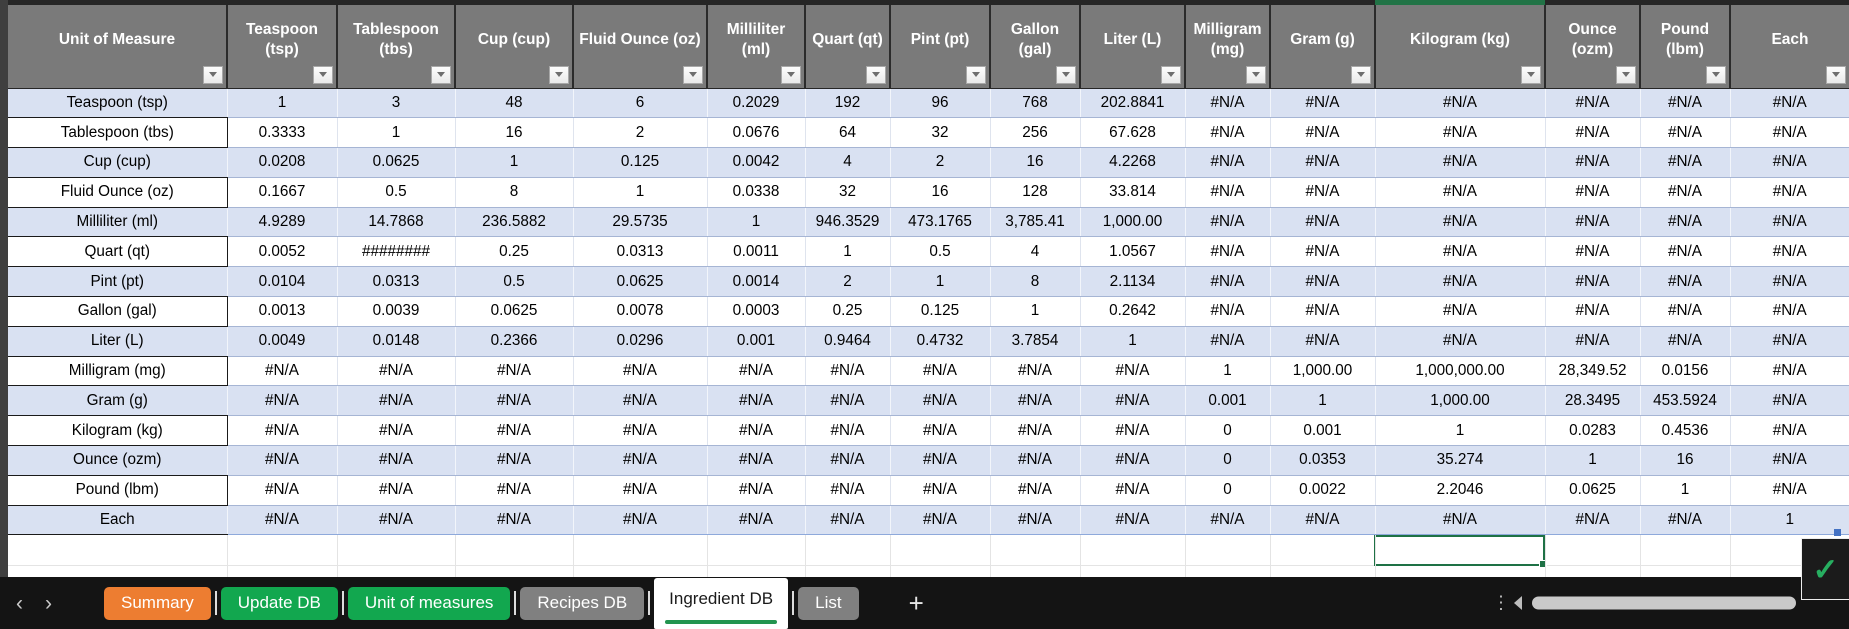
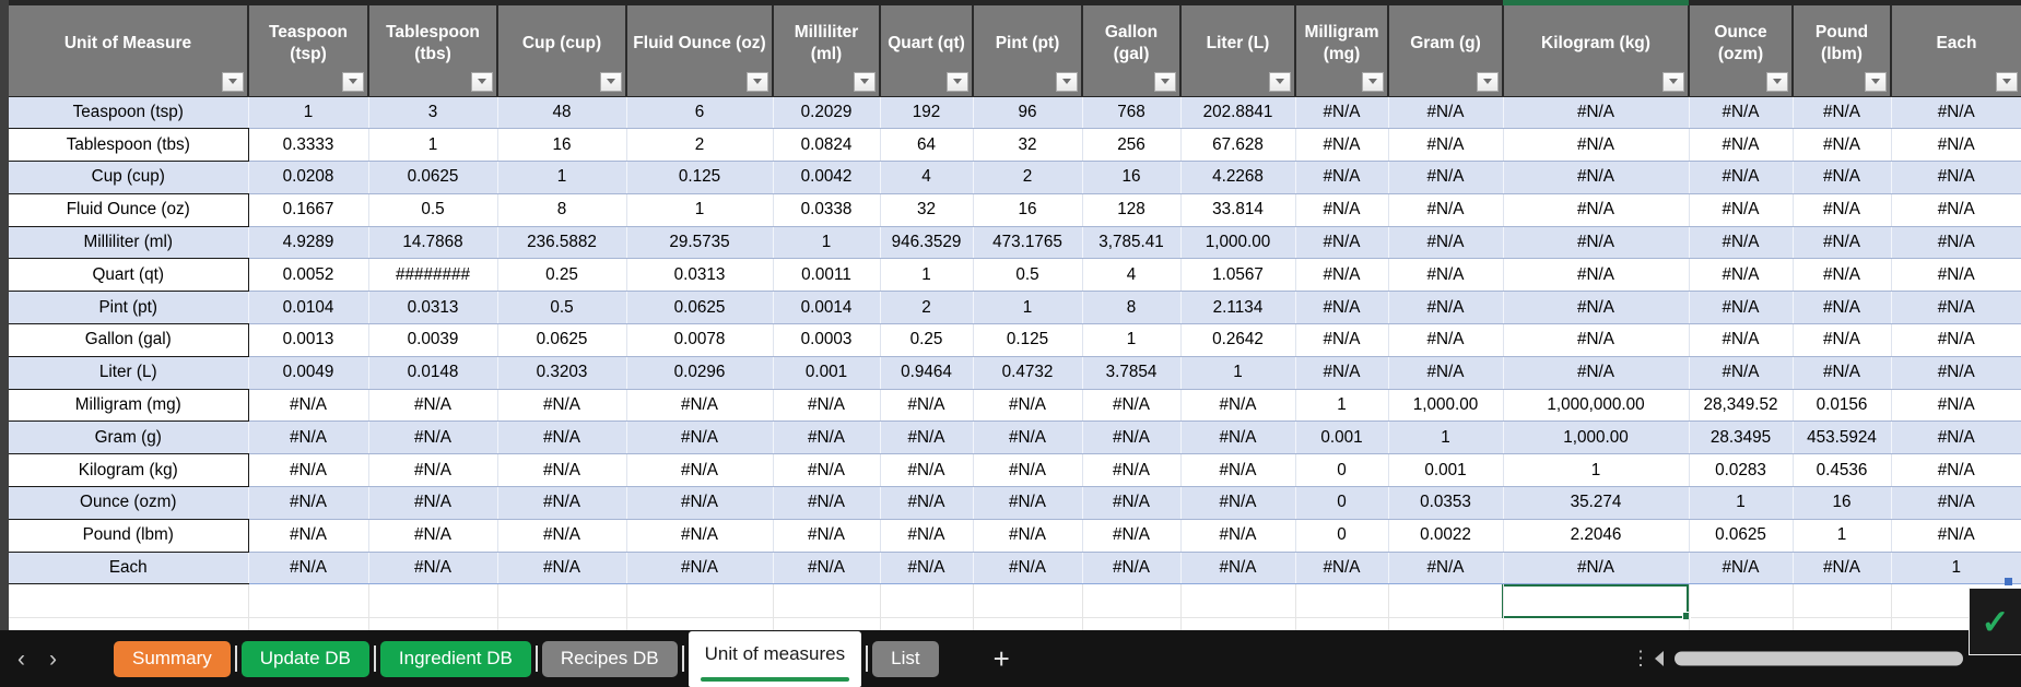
  Unit of Measure	Teaspoon (tsp)	Tablespoon (tbs)	Cup (cup)	Fluid Ounce (oz)	Milliliter (ml)	Quart (qt)	Pint (pt)	Gallon (gal)	Liter (L)	Milligram (mg)	Gram (g)	Kilogram (kg)	Ounce (ozm)	Pound (lbm)	Each
  Teaspoon (tsp)	1	3	48	6	0.2029	192	96	768	202.8841	#N/A	#N/A	#N/A	#N/A	#N/A	#N/A
- Tablespoon (tbs)	0.3333	1	16	2	0.0676	64	32	256	67.628	#N/A	#N/A	#N/A	#N/A	#N/A	#N/A
+ Tablespoon (tbs)	0.3333	1	16	2	0.0824	64	32	256	67.628	#N/A	#N/A	#N/A	#N/A	#N/A	#N/A
  Cup (cup)	0.0208	0.0625	1	0.125	0.0042	4	2	16	4.2268	#N/A	#N/A	#N/A	#N/A	#N/A	#N/A
  Fluid Ounce (oz)	0.1667	0.5	8	1	0.0338	32	16	128	33.814	#N/A	#N/A	#N/A	#N/A	#N/A	#N/A
  Milliliter (ml)	4.9289	14.7868	236.5882	29.5735	1	946.3529	473.1765	3,785.41	1,000.00	#N/A	#N/A	#N/A	#N/A	#N/A	#N/A
  Quart (qt)	0.0052	########	0.25	0.0313	0.0011	1	0.5	4	1.0567	#N/A	#N/A	#N/A	#N/A	#N/A	#N/A
  Pint (pt)	0.0104	0.0313	0.5	0.0625	0.0014	2	1	8	2.1134	#N/A	#N/A	#N/A	#N/A	#N/A	#N/A
  Gallon (gal)	0.0013	0.0039	0.0625	0.0078	0.0003	0.25	0.125	1	0.2642	#N/A	#N/A	#N/A	#N/A	#N/A	#N/A
- Liter (L)	0.0049	0.0148	0.2366	0.0296	0.001	0.9464	0.4732	3.7854	1	#N/A	#N/A	#N/A	#N/A	#N/A	#N/A
+ Liter (L)	0.0049	0.0148	0.3203	0.0296	0.001	0.9464	0.4732	3.7854	1	#N/A	#N/A	#N/A	#N/A	#N/A	#N/A
  Milligram (mg)	#N/A	#N/A	#N/A	#N/A	#N/A	#N/A	#N/A	#N/A	#N/A	1	1,000.00	1,000,000.00	28,349.52	0.0156	#N/A
  Gram (g)	#N/A	#N/A	#N/A	#N/A	#N/A	#N/A	#N/A	#N/A	#N/A	0.001	1	1,000.00	28.3495	453.5924	#N/A
  Kilogram (kg)	#N/A	#N/A	#N/A	#N/A	#N/A	#N/A	#N/A	#N/A	#N/A	0	0.001	1	0.0283	0.4536	#N/A
  Ounce (ozm)	#N/A	#N/A	#N/A	#N/A	#N/A	#N/A	#N/A	#N/A	#N/A	0	0.0353	35.274	1	16	#N/A
  Pound (lbm)	#N/A	#N/A	#N/A	#N/A	#N/A	#N/A	#N/A	#N/A	#N/A	0	0.0022	2.2046	0.0625	1	#N/A
  Each	#N/A	#N/A	#N/A	#N/A	#N/A	#N/A	#N/A	#N/A	#N/A	#N/A	#N/A	#N/A	#N/A	#N/A	1
  ‹
  ›
  Summary
  Update DB
- Unit of measures
+ Ingredient DB
  Recipes DB
- Ingredient DB
+ Unit of measures
  List
  +
  ⋮
  ✓
